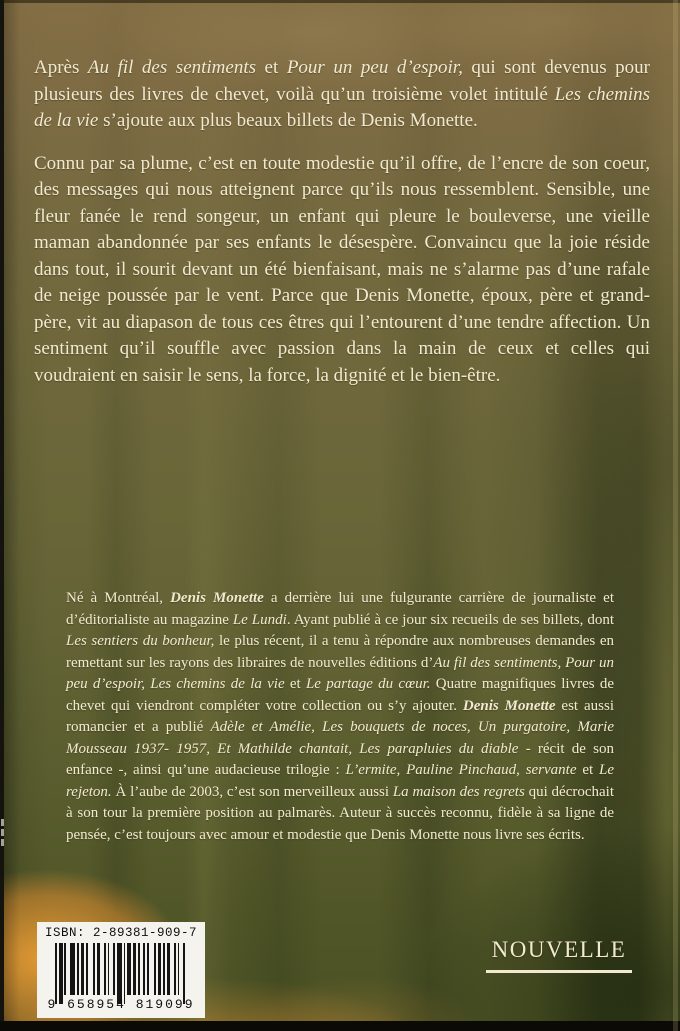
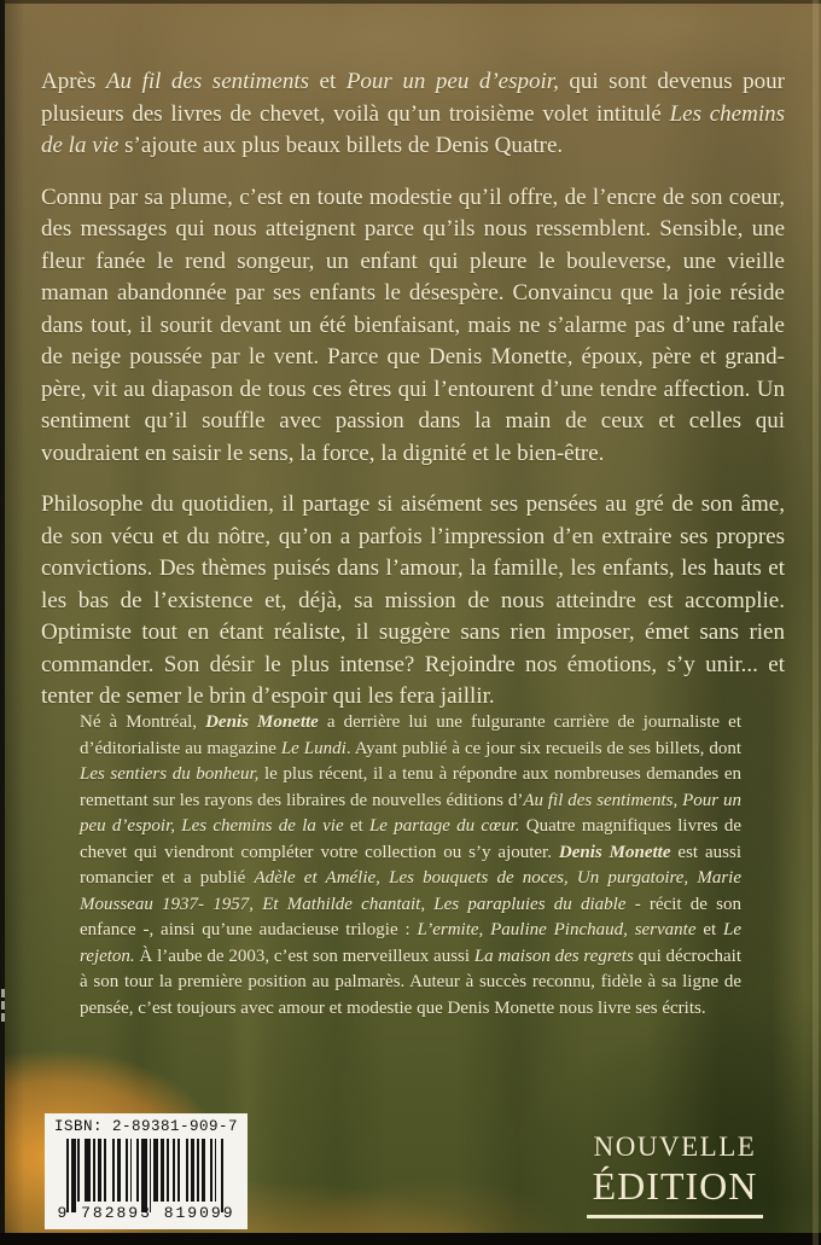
- Après Au fil des sentiments et Pour un peu d’espoir, qui sont devenus pour plusieurs des livres de chevet, voilà qu’un troisième volet intitulé Les chemins de la vie s’ajoute aux plus beaux billets de Denis Monette.
+ Après Au fil des sentiments et Pour un peu d’espoir, qui sont devenus pour plusieurs des livres de chevet, voilà qu’un troisième volet intitulé Les chemins de la vie s’ajoute aux plus beaux billets de Denis Quatre.
  Connu par sa plume, c’est en toute modestie qu’il offre, de l’encre de son coeur, des messages qui nous atteignent parce qu’ils nous ressemblent. Sensible, une fleur fanée le rend songeur, un enfant qui pleure le bouleverse, une vieille maman abandonnée par ses enfants le désespère. Convaincu que la joie réside dans tout, il sourit devant un été bienfaisant, mais ne s’alarme pas d’une rafale de neige poussée par le vent. Parce que Denis Monette, époux, père et grand-père, vit au diapason de tous ces êtres qui l’entourent d’une tendre affection. Un sentiment qu’il souffle avec passion dans la main de ceux et celles qui voudraient en saisir le sens, la force, la dignité et le bien-être.
+ Philosophe du quotidien, il partage si aisément ses pensées au gré de son âme, de son vécu et du nôtre, qu’on a parfois l’impression d’en extraire ses propres convictions. Des thèmes puisés dans l’amour, la famille, les enfants, les hauts et les bas de l’existence et, déjà, sa mission de nous atteindre est accomplie. Optimiste tout en étant réaliste, il suggère sans rien imposer, émet sans rien commander. Son désir le plus intense? Rejoindre nos émotions, s’y unir... et tenter de semer le brin d’espoir qui les fera jaillir.
  Né à Montréal, Denis Monette a derrière lui une fulgurante carrière de journaliste et d’éditorialiste au magazine Le Lundi. Ayant publié à ce jour six recueils de ses billets, dont Les sentiers du bonheur, le plus récent, il a tenu à répondre aux nombreuses demandes en remettant sur les rayons des libraires de nouvelles éditions d’Au fil des sentiments, Pour un peu d’espoir, Les chemins de la vie et Le partage du cœur. Quatre magnifiques livres de chevet qui viendront compléter votre collection ou s’y ajouter. Denis Monette est aussi romancier et a publié Adèle et Amélie, Les bouquets de noces, Un purgatoire, Marie Mousseau 1937- 1957, Et Mathilde chantait, Les parapluies du diable - récit de son enfance -, ainsi qu’une audacieuse trilogie : L’ermite, Pauline Pinchaud, servante et Le rejeton. À l’aube de 2003, c’est son merveilleux aussi La maison des regrets qui décrochait à son tour la première position au palmarès. Auteur à succès reconnu, fidèle à sa ligne de pensée, c’est toujours avec amour et modestie que Denis Monette nous livre ses écrits.
  ISBN: 2-89381-909-7
- 9 658954 819099
+ 9 782893 819099
  NOUVELLE
+ ÉDITION
